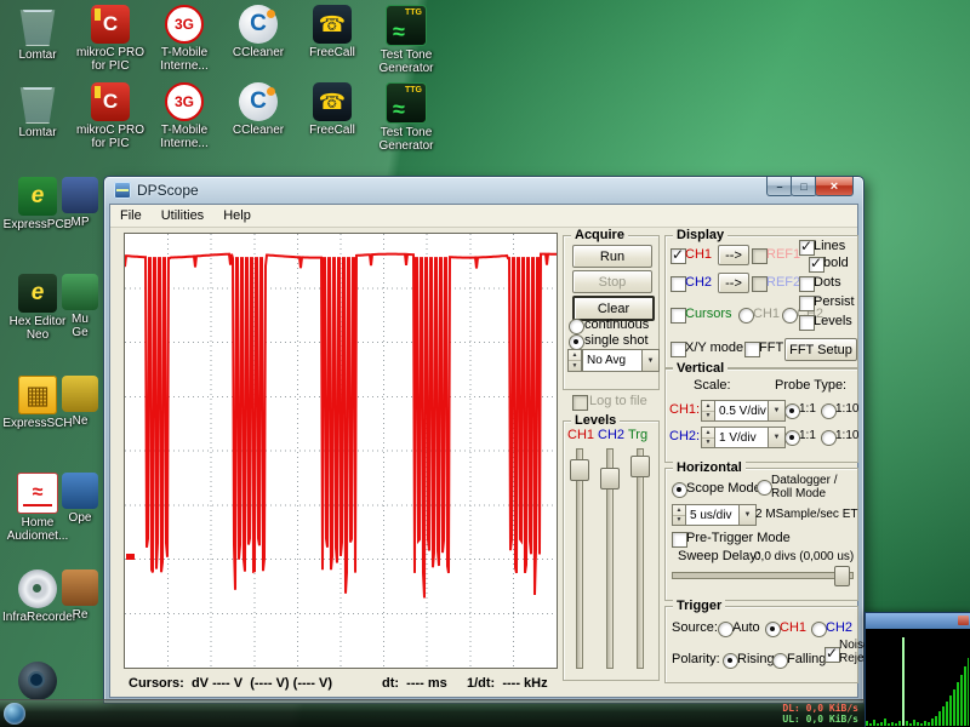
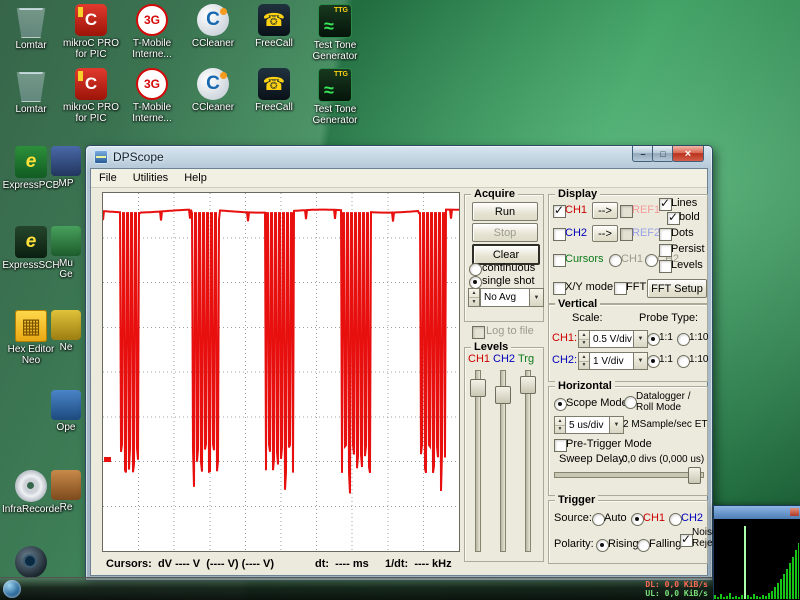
  Lomtar
  C
  mikroC PRO for PIC
  3G
  T-Mobile Interne...
  C
  CCleaner
  ☎
  FreeCall
  Test Tone Generator
  Lomtar
  C
  mikroC PRO for PIC
  3G
  T-Mobile Interne...
  C
  CCleaner
  ☎
  FreeCall
  Test Tone Generator
  e
  ExpressPCB
  e
- Hex Editor Neo
+ ExpressSCH
  ▦
- ExpressSCH
+ Hex Editor Neo
- ≈
- Home Audiomet...
  InfraRecorde
  MP
  Mu
  Ge
  Ne
  Ope
  Re
  DL: 0,0 KiB/s
  UL: 0,0 KiB/s
  DPScope
  File
  Utilities
  Help
  Cursors: dV ---- V (---- V) (---- V)
  dt: ---- ms
  1/dt: ---- kHz
  Acquire
  Run
  Stop
  Clear
  continuous
  single shot
  No Avg
  Log to file
  Levels
  CH1
  CH2
  Trg
  Display
  CH1
  -->
  REF1
  CH2
  -->
  REF2
  Cursors
  CH1
  CH2
  Lines
  bold
  Dots
  Persist
  Levels
  X/Y mode
  FFT
  FFT Setup
  Vertical
  Scale:
  Probe Type:
  CH1:
  0.5 V/div
  1:1
  1:10
  CH2:
  1 V/div
  1:1
  1:10
  Horizontal
  Scope Mod
  Datalogger /
  Roll Mode
  5 us/div
  2 MSample/sec ET
  Pre-Trigger Mode
  Sweep Delay:
  0,0 divs (0,000 us)
  Trigger
  Source:
  Auto
  CH1
  CH2
  Polarity:
  Rising
  Falling
  Nois
